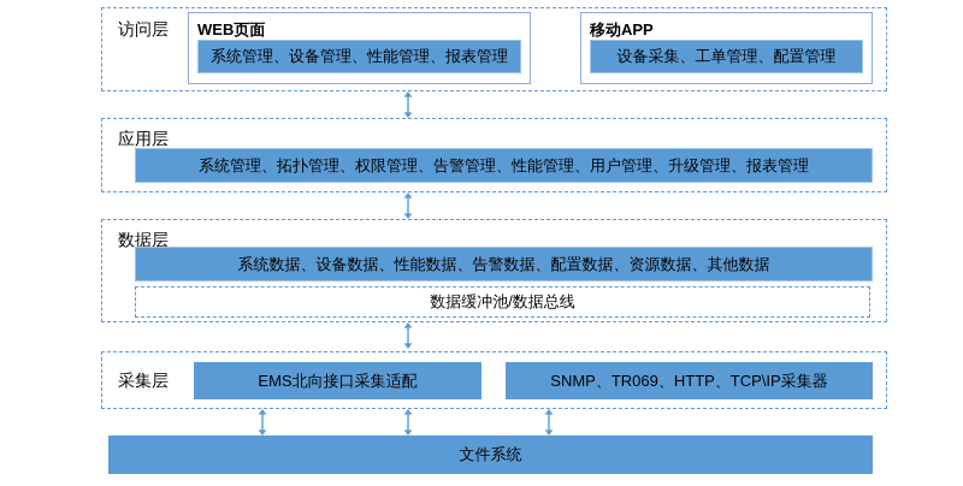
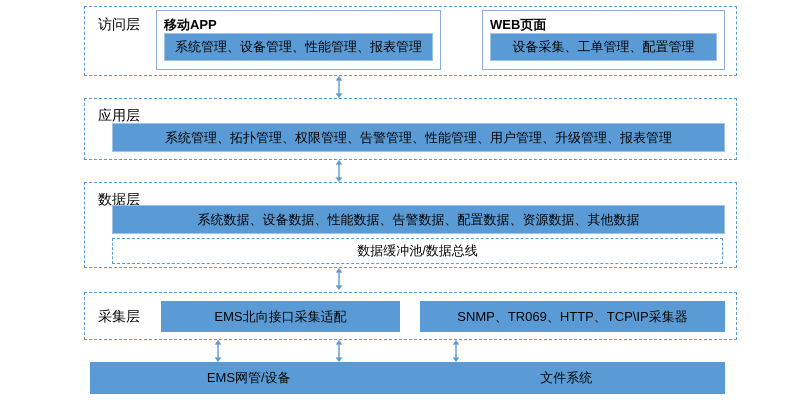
  访问层
- WEB页面
+ 移动APP
  系统管理、设备管理、性能管理、报表管理
- 移动APP
+ WEB页面
  设备采集、工单管理、配置管理
  应用层
  系统管理、拓扑管理、权限管理、告警管理、性能管理、用户管理、升级管理、报表管理
  数据层
  系统数据、设备数据、性能数据、告警数据、配置数据、资源数据、其他数据
  数据缓冲池/数据总线
  采集层
  EMS北向接口采集适配
  SNMP、TR069、HTTP、TCP\IP采集器
+ EMS网管/设备
  文件系统
